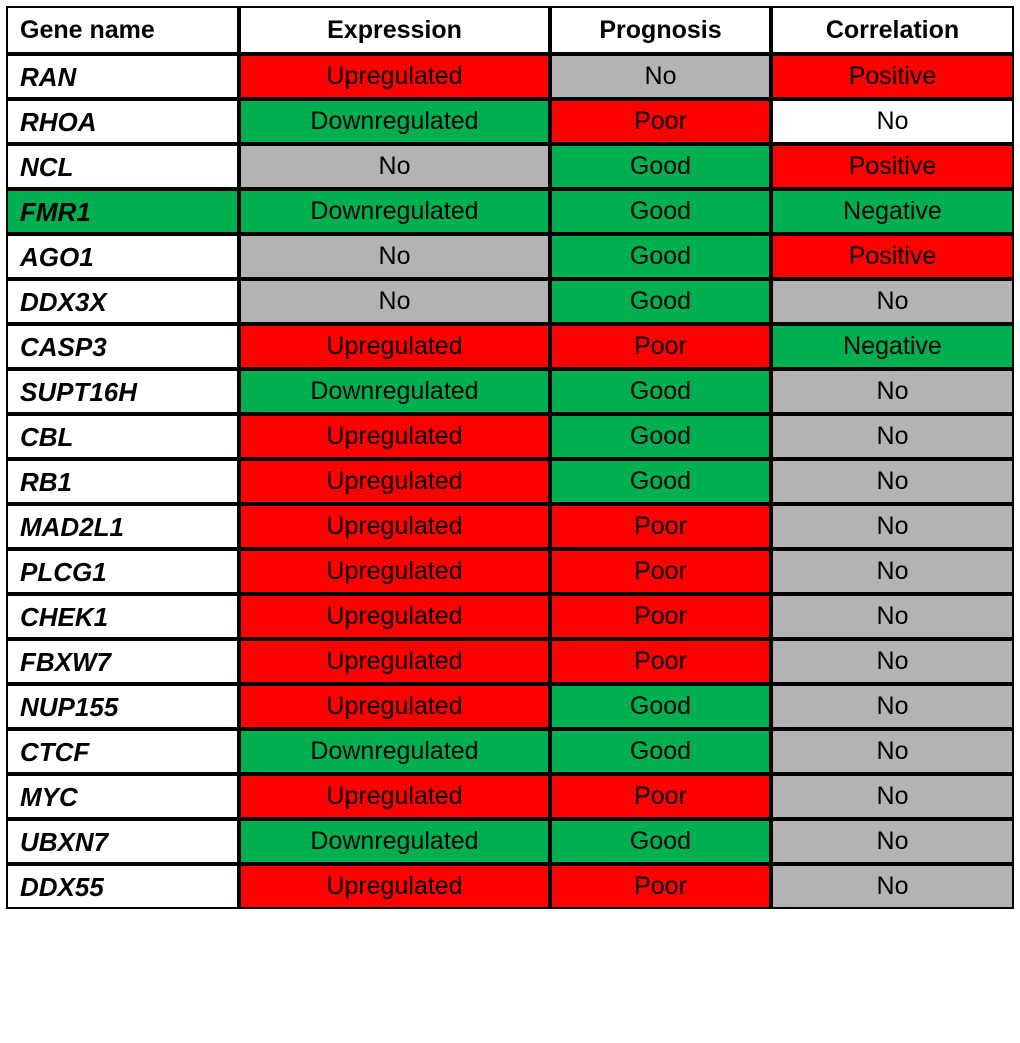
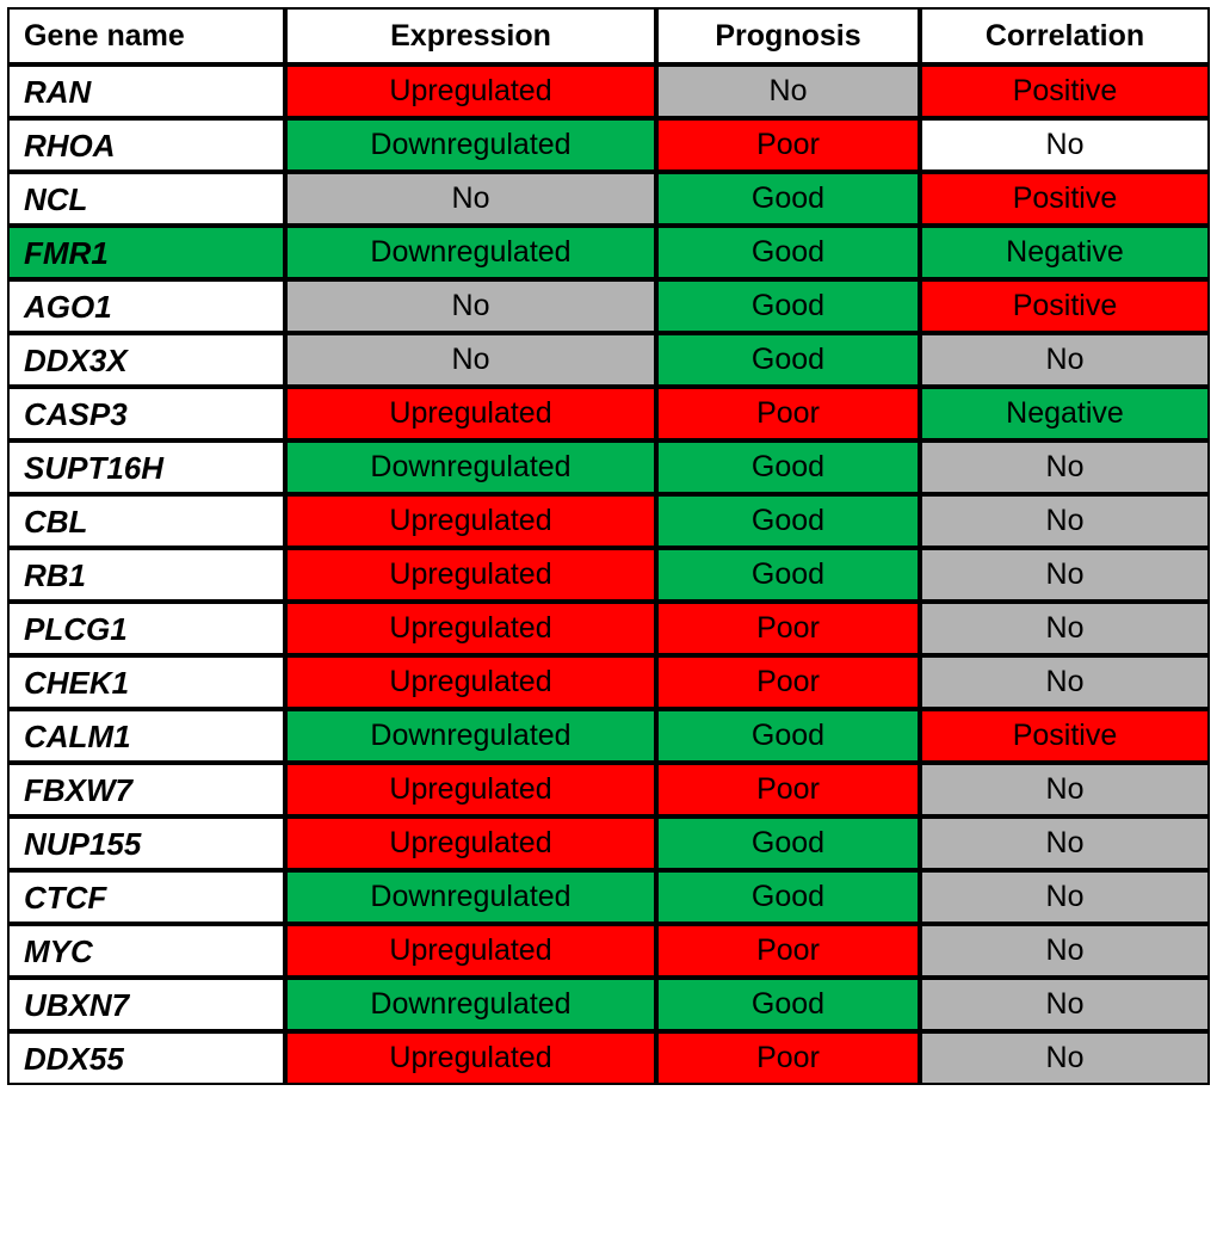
  Gene name	Expression	Prognosis	Correlation
  RAN	Upregulated	No	Positive
  RHOA	Downregulated	Poor	No
  NCL	No	Good	Positive
  FMR1	Downregulated	Good	Negative
  AGO1	No	Good	Positive
  DDX3X	No	Good	No
  CASP3	Upregulated	Poor	Negative
  SUPT16H	Downregulated	Good	No
  CBL	Upregulated	Good	No
  RB1	Upregulated	Good	No
- MAD2L1	Upregulated	Poor	No
  PLCG1	Upregulated	Poor	No
  CHEK1	Upregulated	Poor	No
+ CALM1	Downregulated	Good	Positive
  FBXW7	Upregulated	Poor	No
  NUP155	Upregulated	Good	No
  CTCF	Downregulated	Good	No
  MYC	Upregulated	Poor	No
  UBXN7	Downregulated	Good	No
  DDX55	Upregulated	Poor	No
